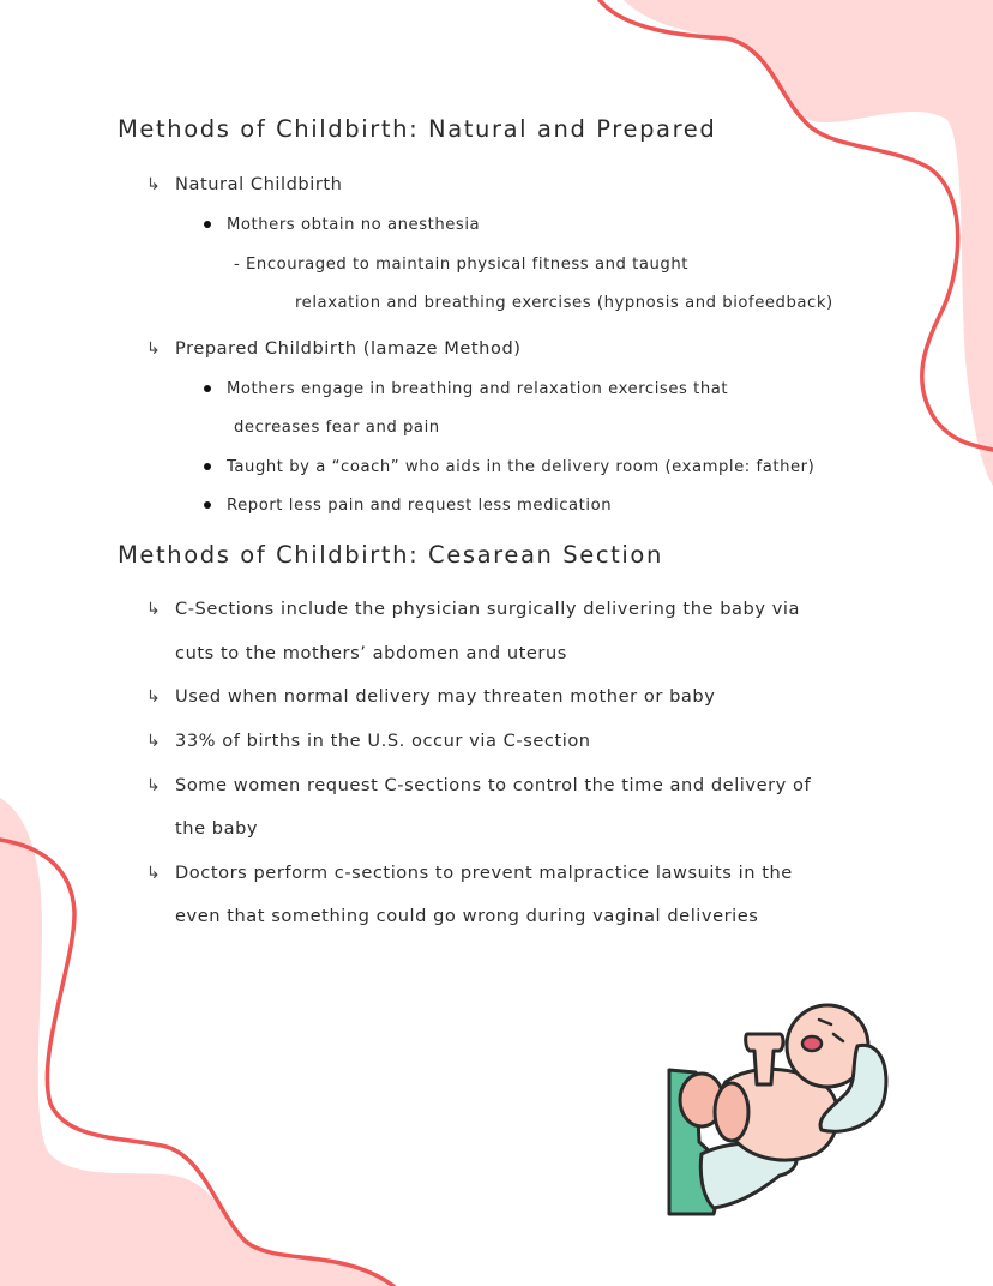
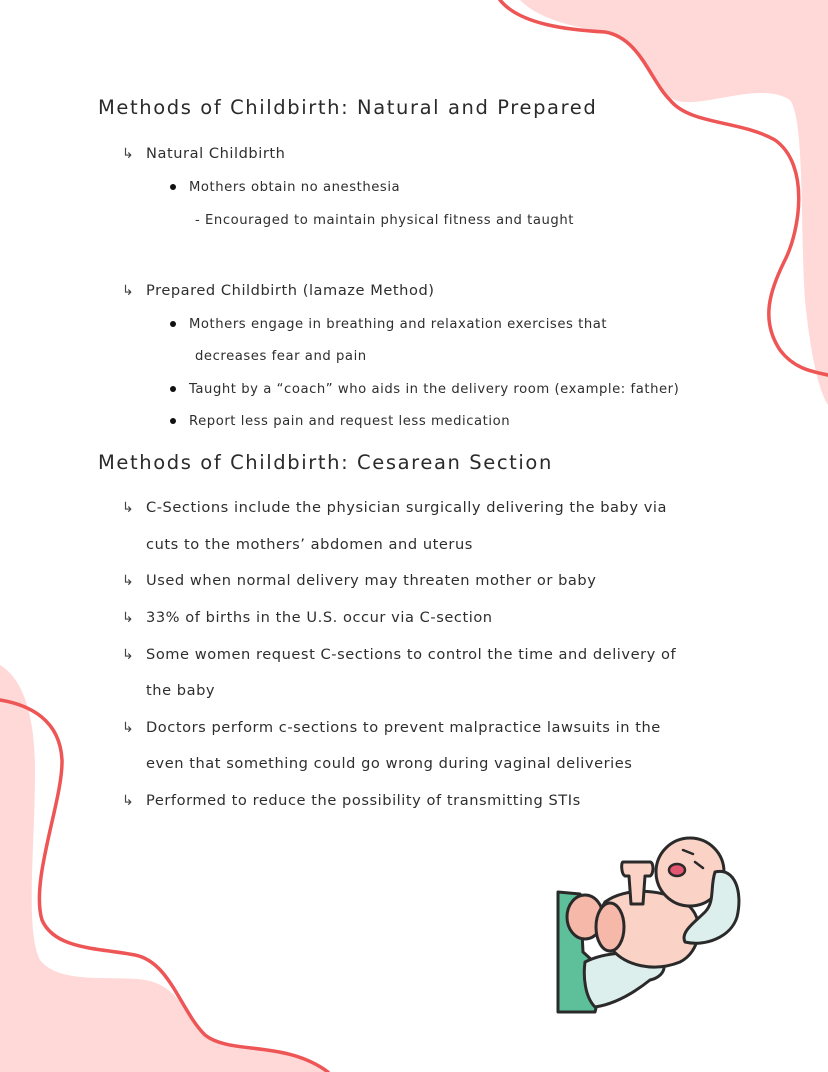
  Methods of Childbirth: Natural and Prepared
  ↳ Natural Childbirth
  Mothers obtain no anesthesia
  - Encouraged to maintain physical fitness and taught
- relaxation and breathing exercises (hypnosis and biofeedback)
  ↳ Prepared Childbirth (lamaze Method)
  Mothers engage in breathing and relaxation exercises that
  decreases fear and pain
  Taught by a “coach” who aids in the delivery room (example: father)
  Report less pain and request less medication
  Methods of Childbirth: Cesarean Section
  ↳ C-Sections include the physician surgically delivering the baby via
  cuts to the mothers’ abdomen and uterus
  ↳ Used when normal delivery may threaten mother or baby
  ↳ 33% of births in the U.S. occur via C-section
  ↳ Some women request C-sections to control the time and delivery of
  the baby
  ↳ Doctors perform c-sections to prevent malpractice lawsuits in the
  even that something could go wrong during vaginal deliveries
+ ↳ Performed to reduce the possibility of transmitting STIs
